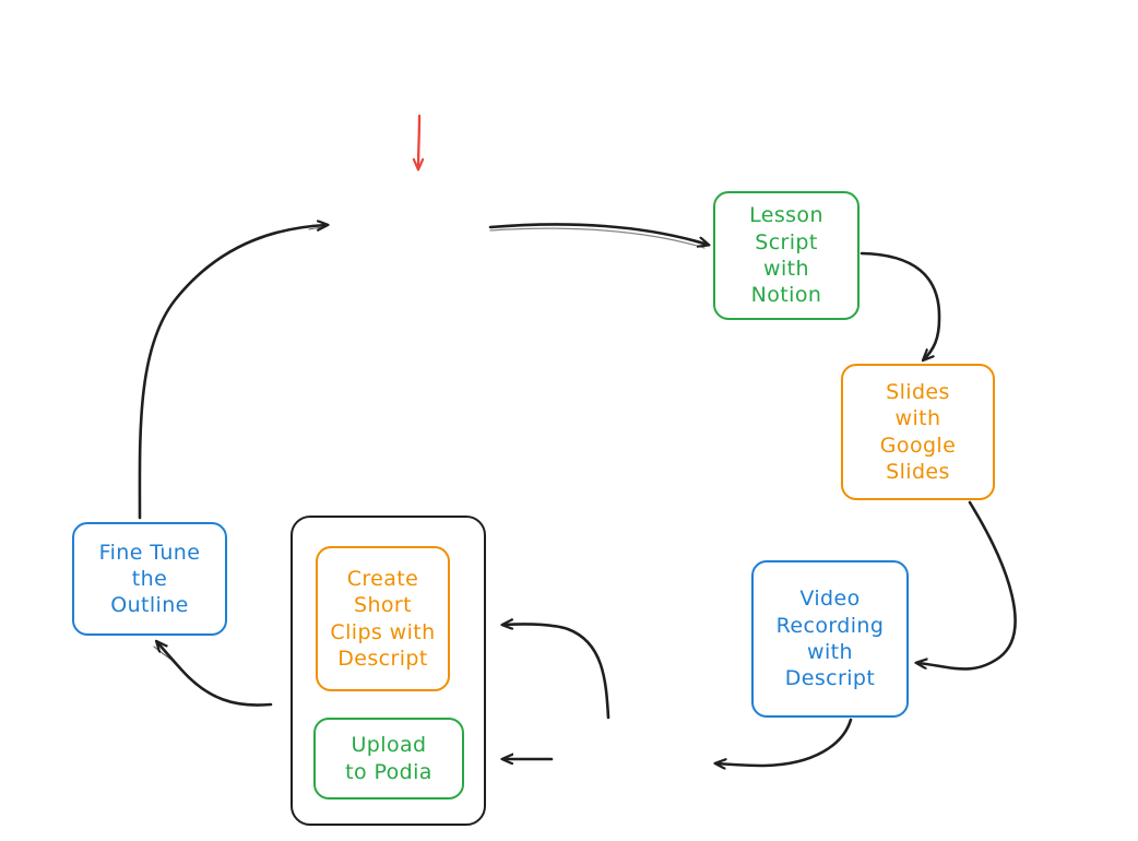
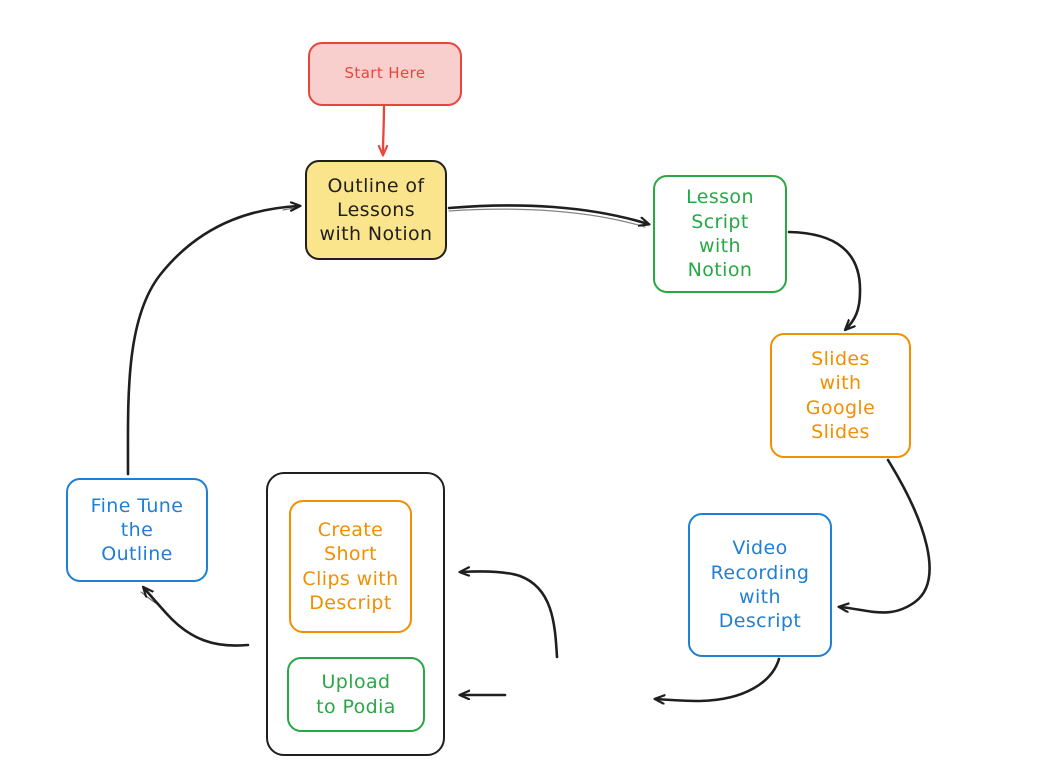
+ Start Here
+ Outline of
+ Lessons
+ with Notion
  Lesson
  Script
  with
  Notion
  Slides
  with
  Google
  Slides
  Video
  Recording
  with
  Descript
  Create
  Short
  Clips with
  Descript
  Upload
  to Podia
  Fine Tune
  the
  Outline
